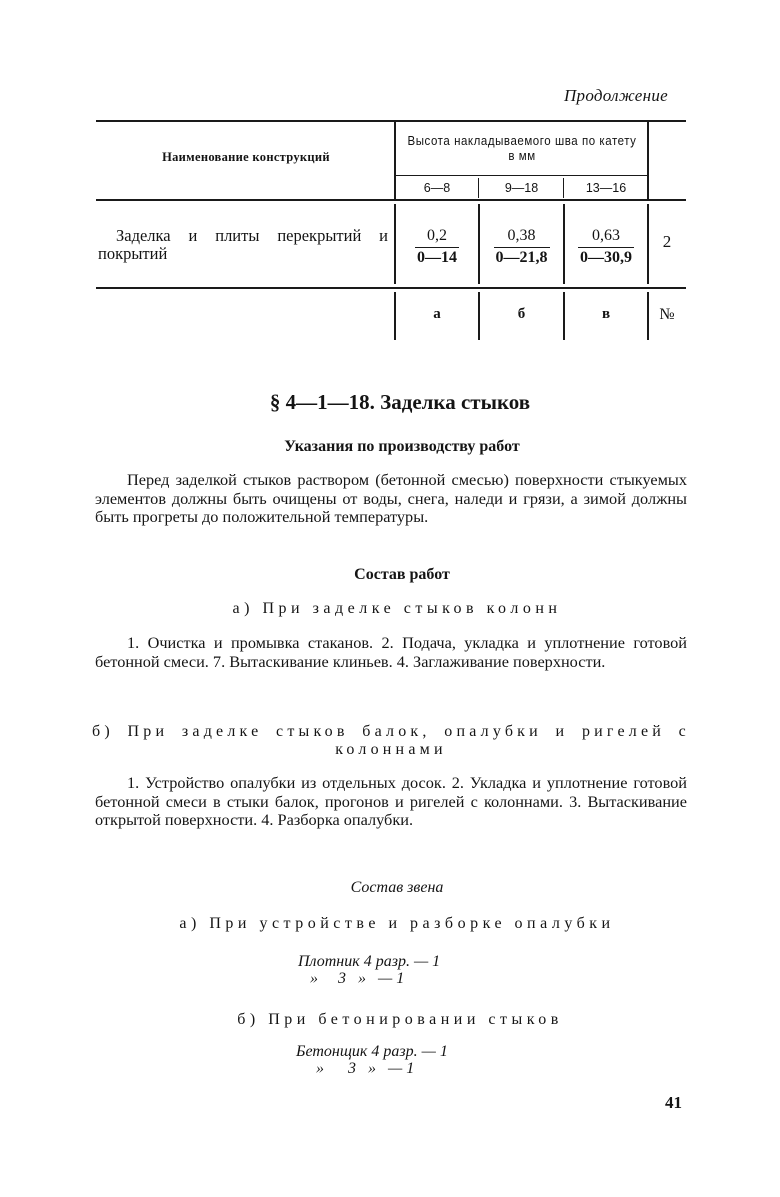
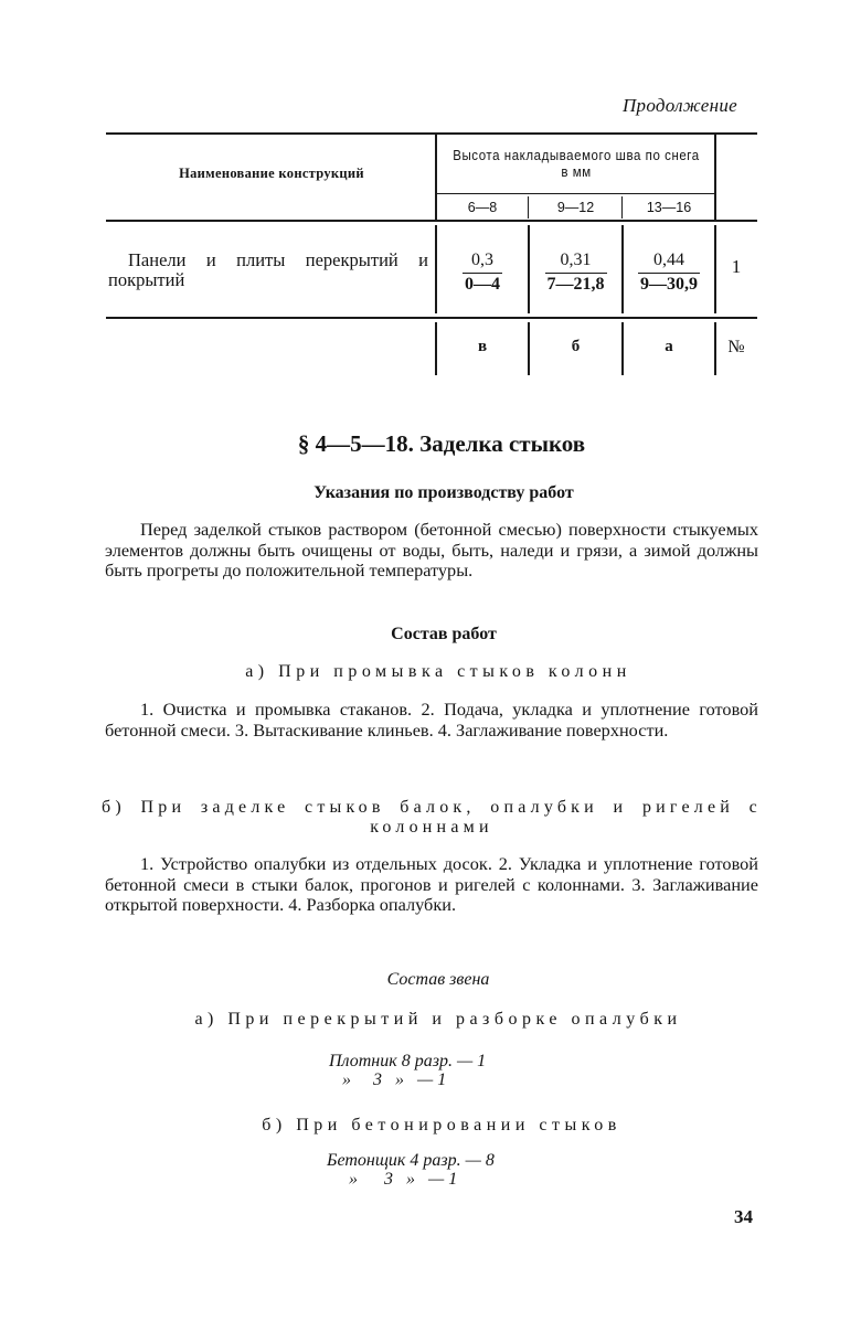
  Продолжение
  Наименование конструкций
- Высота накладываемого шва по катету в мм
+ Высота накладываемого шва по снега в мм
  6—8
- 9—18
+ 9—12
  13—16
- Заделка и плиты перекрытий и покрытий
+ Панели и плиты перекрытий и покрытий
- 0,2
+ 0,3
- 0—14
+ 0—4
- 0,38
+ 0,31
- 0—21,8
+ 7—21,8
- 0,63
+ 0,44
- 0—30,9
+ 9—30,9
- 2
+ 1
- а
+ в
  б
- в
+ а
  №
- § 4—1—18. Заделка стыков
+ § 4—5—18. Заделка стыков
  Указания по производству работ
- Перед заделкой стыков раствором (бетонной смесью) поверхности стыкуемых элементов должны быть очищены от воды, снега, наледи и грязи, а зимой должны быть прогреты до положительной температуры.
+ Перед заделкой стыков раствором (бетонной смесью) поверхности стыкуемых элементов должны быть очищены от воды, быть, наледи и грязи, а зимой должны быть прогреты до положительной температуры.
  Состав работ
- а) При заделке стыков колонн
+ а) При промывка стыков колонн
- 1. Очистка и промывка стаканов. 2. Подача, укладка и уплотнение готовой бетонной смеси. 7. Вытаскивание клиньев. 4. Заглаживание поверхности.
+ 1. Очистка и промывка стаканов. 2. Подача, укладка и уплотнение готовой бетонной смеси. 3. Вытаскивание клиньев. 4. Заглаживание поверхности.
  б) При заделке стыков балок, опалубки и ригелей с колоннами
- 1. Устройство опалубки из отдельных досок. 2. Укладка и уплотнение готовой бетонной смеси в стыки балок, прогонов и ригелей с колоннами. 3. Вытаскивание открытой поверхности. 4. Разборка опалубки.
+ 1. Устройство опалубки из отдельных досок. 2. Укладка и уплотнение готовой бетонной смеси в стыки балок, прогонов и ригелей с колоннами. 3. Заглаживание открытой поверхности. 4. Разборка опалубки.
  Состав звена
- а) При устройстве и разборке опалубки
+ а) При перекрытий и разборке опалубки
- Плотник 4 разр. — 1
+ Плотник 8 разр. — 1
  » 3 » — 1
  б) При бетонировании стыков
- Бетонщик 4 разр. — 1
+ Бетонщик 4 разр. — 8
  » 3 » — 1
- 41
+ 34
